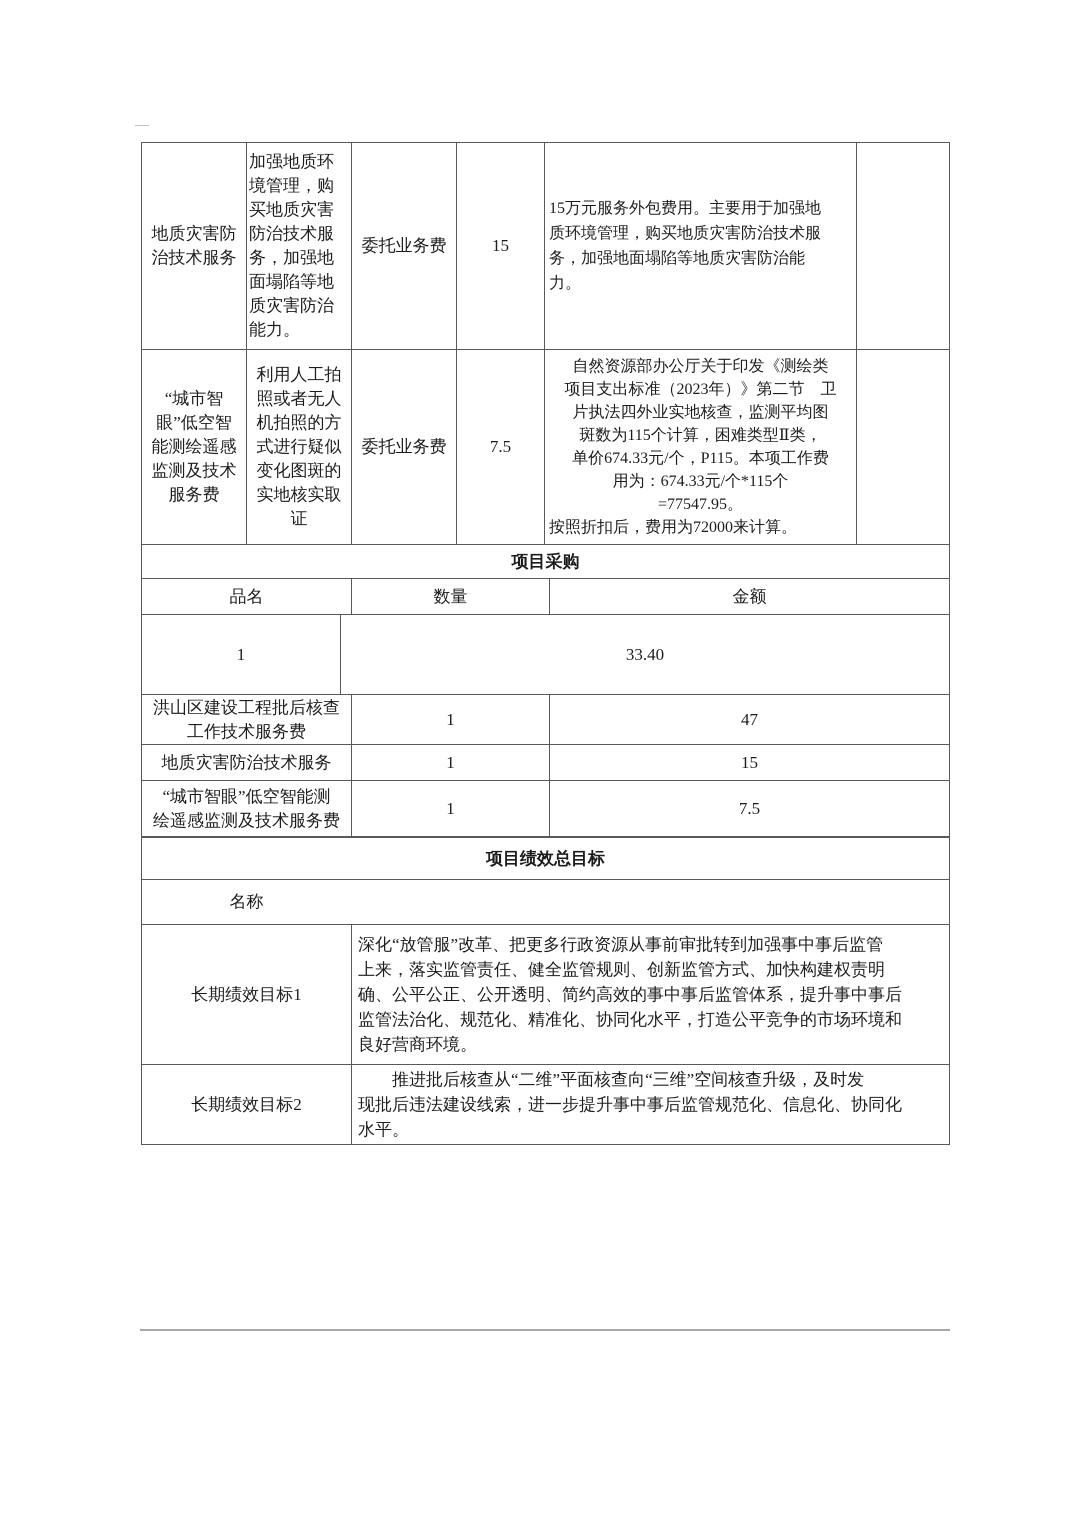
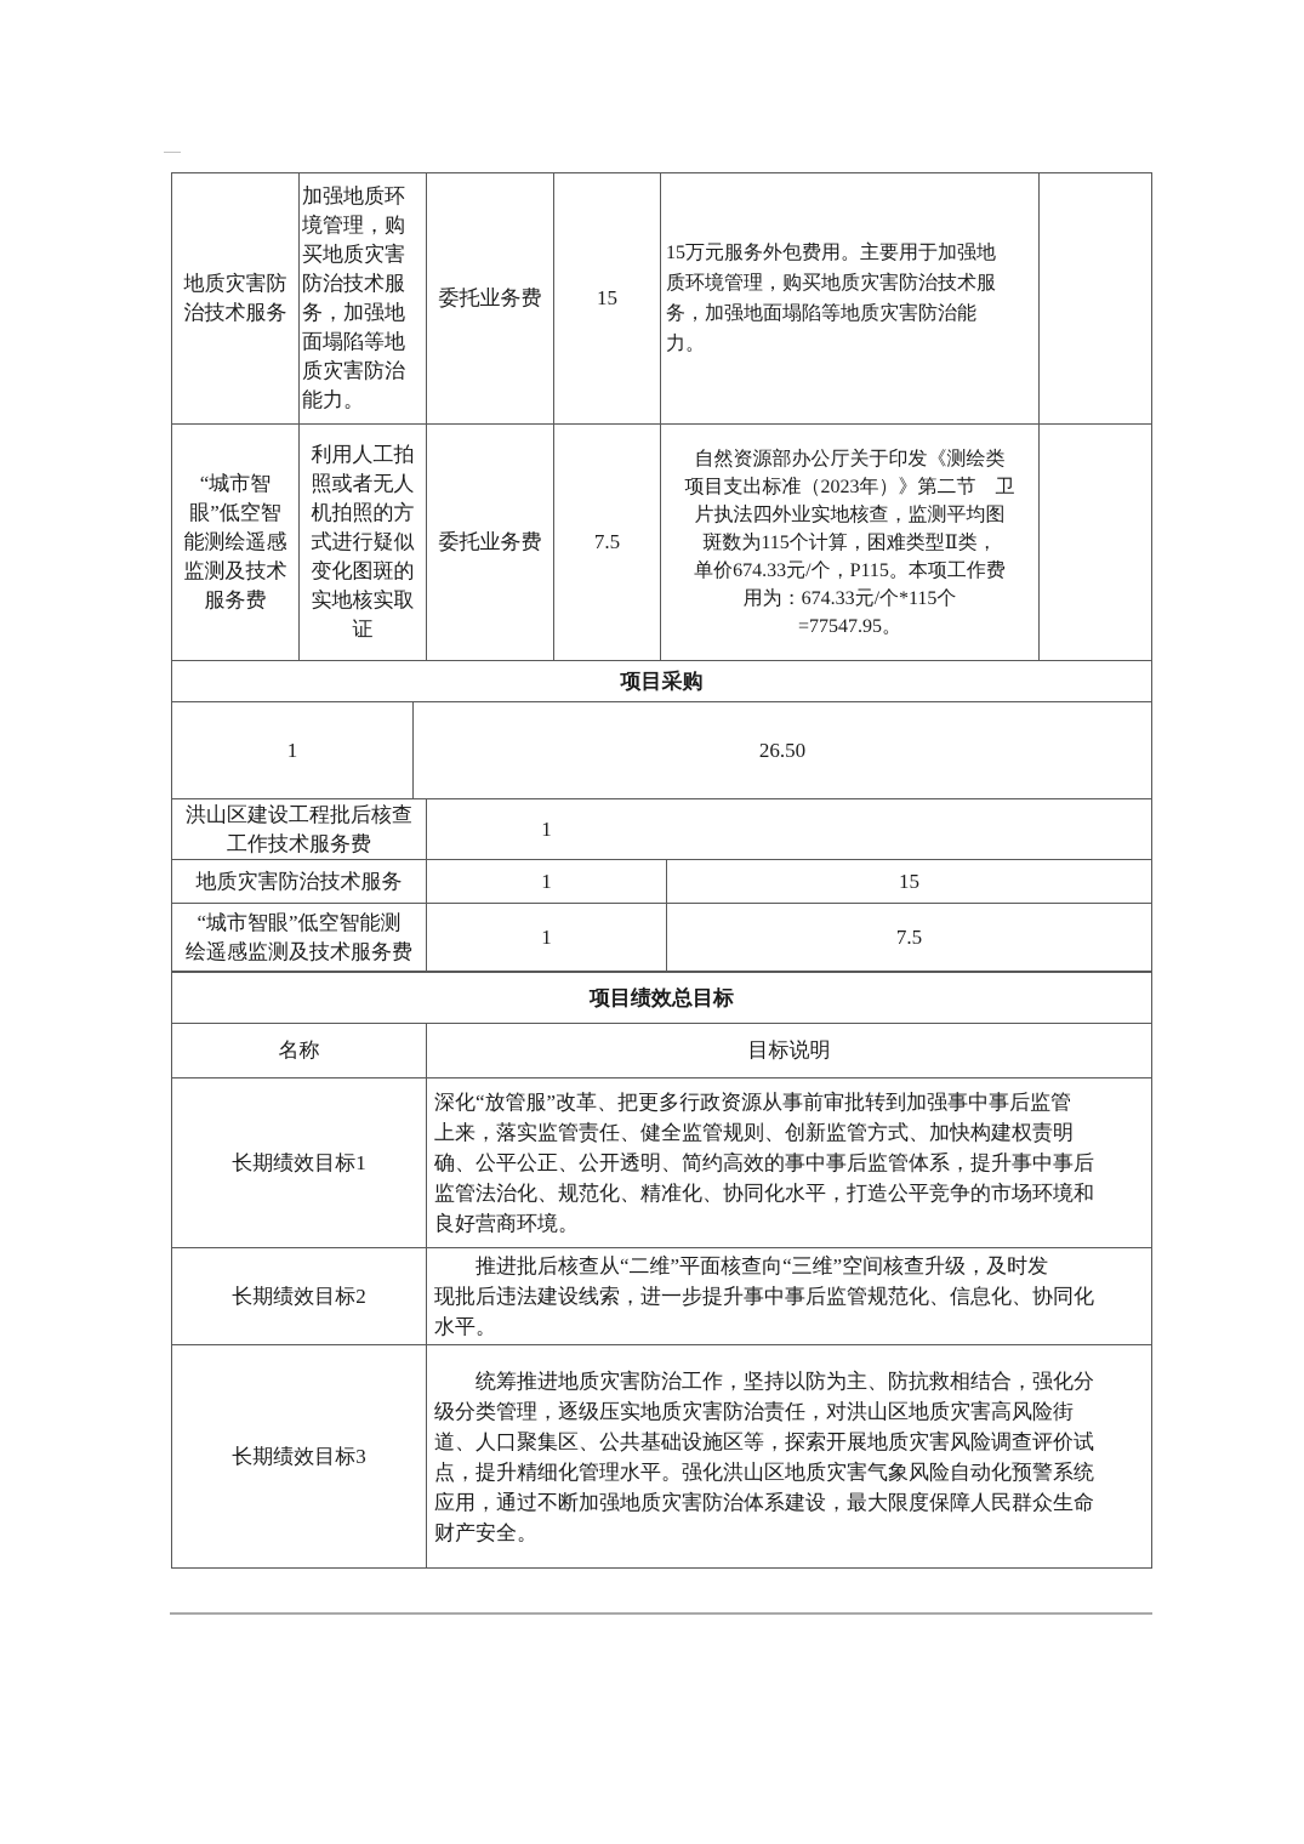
  地质灾害防
  治技术服务
  加强地质环
  境管理，购
  买地质灾害
  防治技术服
  务，加强地
  面塌陷等地
  质灾害防治
  能力。
  委托业务费
  15
  15万元服务外包费用。主要用于加强地
  质环境管理，购买地质灾害防治技术服
  务，加强地面塌陷等地质灾害防治能
  力。
  “城市智
  眼”低空智
  能测绘遥感
  监测及技术
  服务费
  利用人工拍
  照或者无人
  机拍照的方
  式进行疑似
  变化图斑的
  实地核实取
  证
  委托业务费
  7.5
  自然资源部办公厅关于印发《测绘类
  项目支出标准（2023年）》第二节 卫
  片执法四外业实地核查，监测平均图
  斑数为115个计算，困难类型Ⅱ类，
  单价674.33元/个，P115。本项工作费
  用为：674.33元/个*115个
  =77547.95。
- 按照折扣后，费用为72000来计算。
  项目采购
- 品名
- 数量
- 金额
  1
- 33.40
+ 26.50
  洪山区建设工程批后核查
  工作技术服务费
  1
- 47
  地质灾害防治技术服务
  1
  15
  “城市智眼”低空智能测
  绘遥感监测及技术服务费
  1
  7.5
  项目绩效总目标
  名称
+ 目标说明
  长期绩效目标1
  深化“放管服”改革、把更多行政资源从事前审批转到加强事中事后监管
  上来，落实监管责任、健全监管规则、创新监管方式、加快构建权责明
  确、公平公正、公开透明、简约高效的事中事后监管体系，提升事中事后
  监管法治化、规范化、精准化、协同化水平，打造公平竞争的市场环境和
  良好营商环境。
  长期绩效目标2
  推进批后核查从“二维”平面核查向“三维”空间核查升级，及时发
  现批后违法建设线索，进一步提升事中事后监管规范化、信息化、协同化
  水平。
+ 长期绩效目标3
+ 统筹推进地质灾害防治工作，坚持以防为主、防抗救相结合，强化分
+ 级分类管理，逐级压实地质灾害防治责任，对洪山区地质灾害高风险街
+ 道、人口聚集区、公共基础设施区等，探索开展地质灾害风险调查评价试
+ 点，提升精细化管理水平。强化洪山区地质灾害气象风险自动化预警系统
+ 应用，通过不断加强地质灾害防治体系建设，最大限度保障人民群众生命
+ 财产安全。
